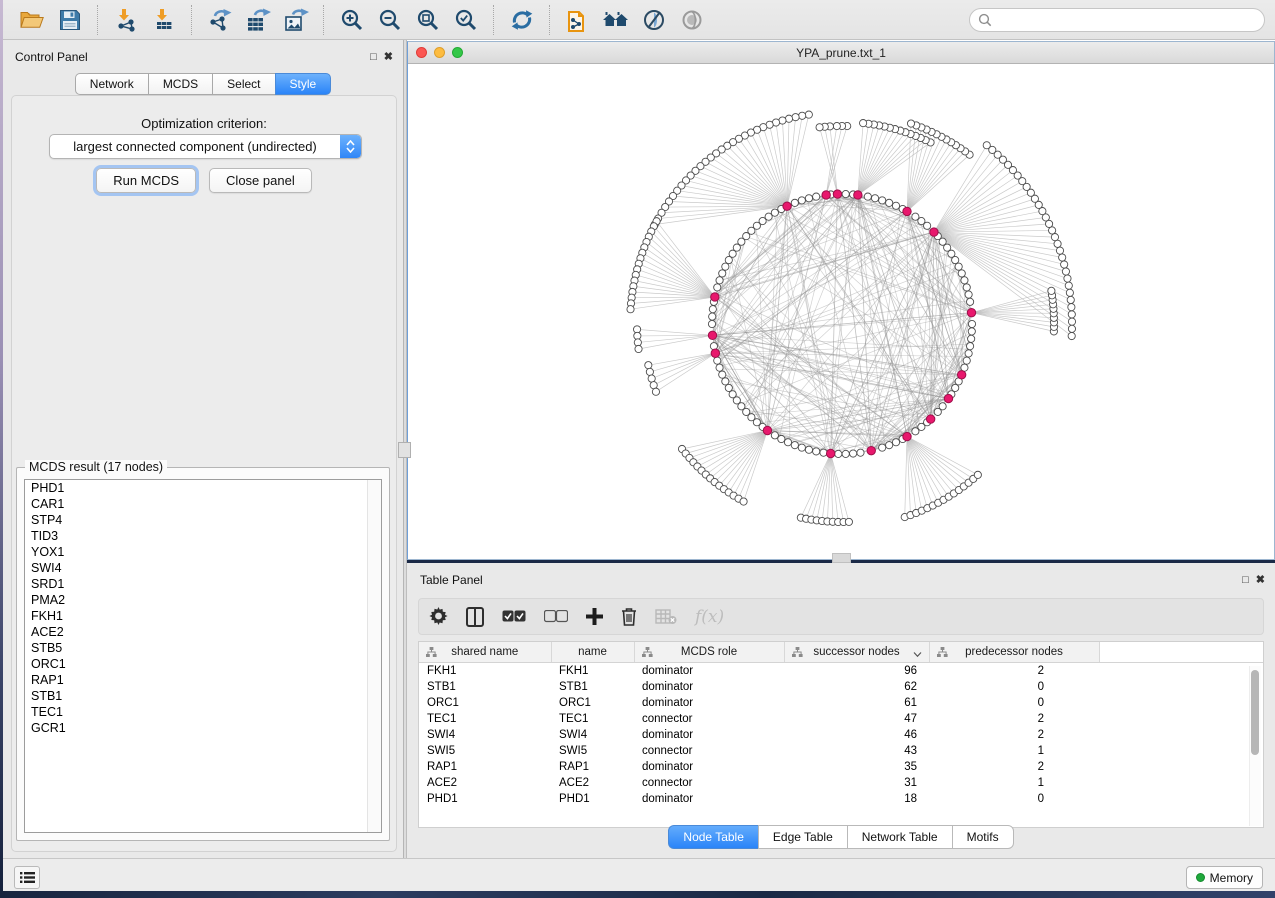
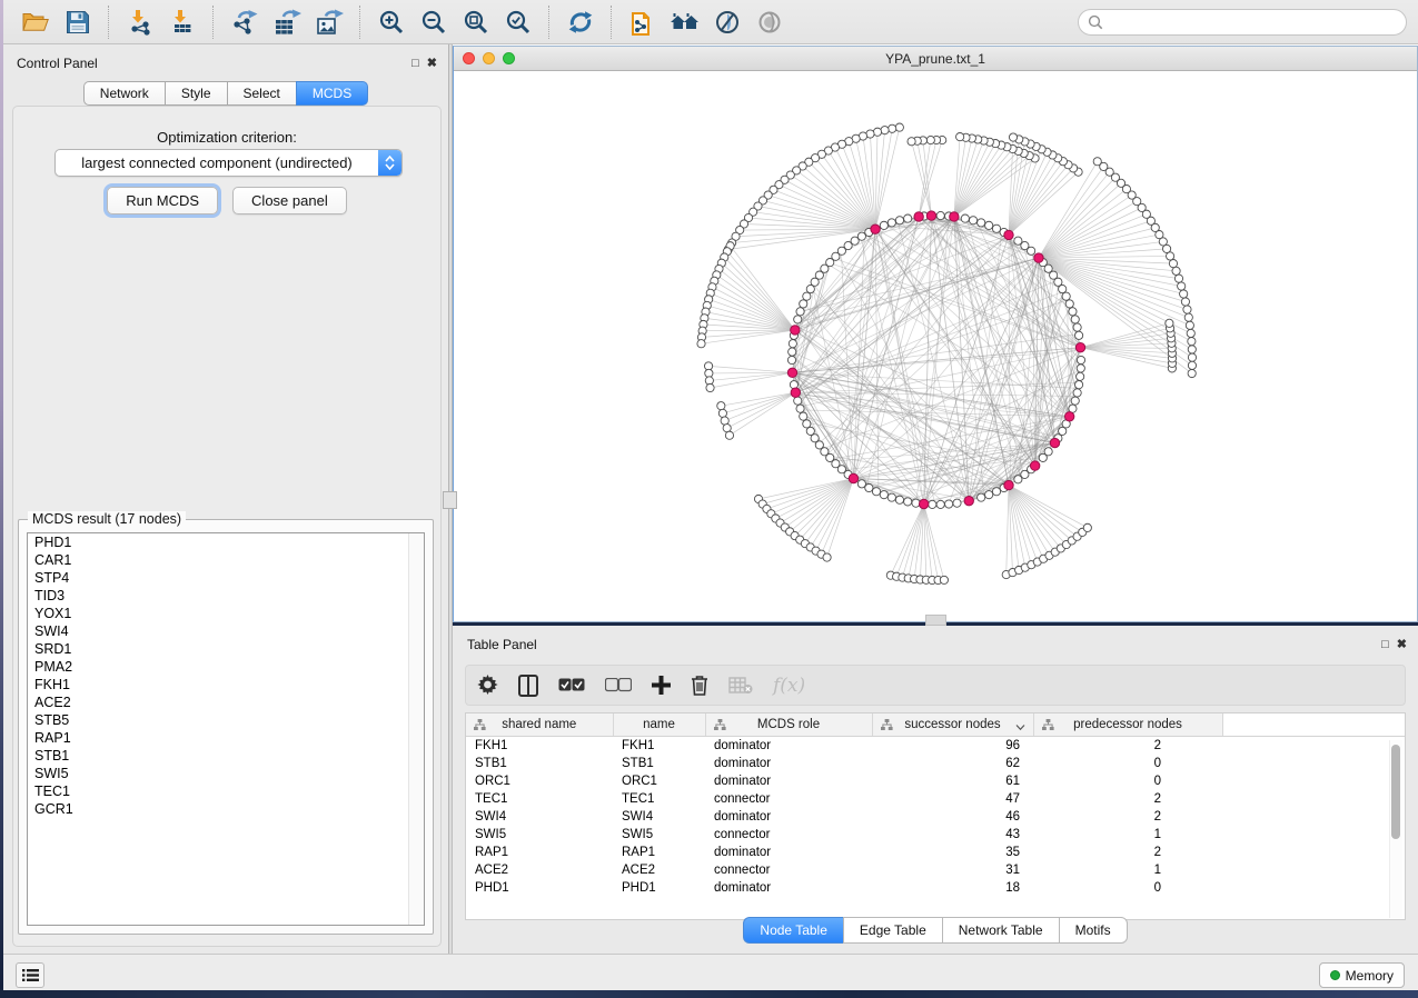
  Control Panel
  □
  ✖
  Network
- MCDS
+ Style
  Select
- Style
+ MCDS
  Optimization criterion:
  largest connected component (undirected)
  Run MCDS
  Close panel
  MCDS result (17 nodes)
  PHD1
  CAR1
  STP4
  TID3
  YOX1
  SWI4
  SRD1
  PMA2
  FKH1
  ACE2
  STB5
- ORC1
  RAP1
  STB1
+ SWI5
  TEC1
  GCR1
  YPA_prune.txt_1
  Table Panel
  □
  ✖
  f(x)
  shared name	name	MCDS role	successor nodes	predecessor nodes
  FKH1	FKH1	dominator	96	2
  STB1	STB1	dominator	62	0
  ORC1	ORC1	dominator	61	0
  TEC1	TEC1	connector	47	2
  SWI4	SWI4	dominator	46	2
  SWI5	SWI5	connector	43	1
  RAP1	RAP1	dominator	35	2
  ACE2	ACE2	connector	31	1
  PHD1	PHD1	dominator	18	0
  Node Table
  Edge Table
  Network Table
  Motifs
  Memory
